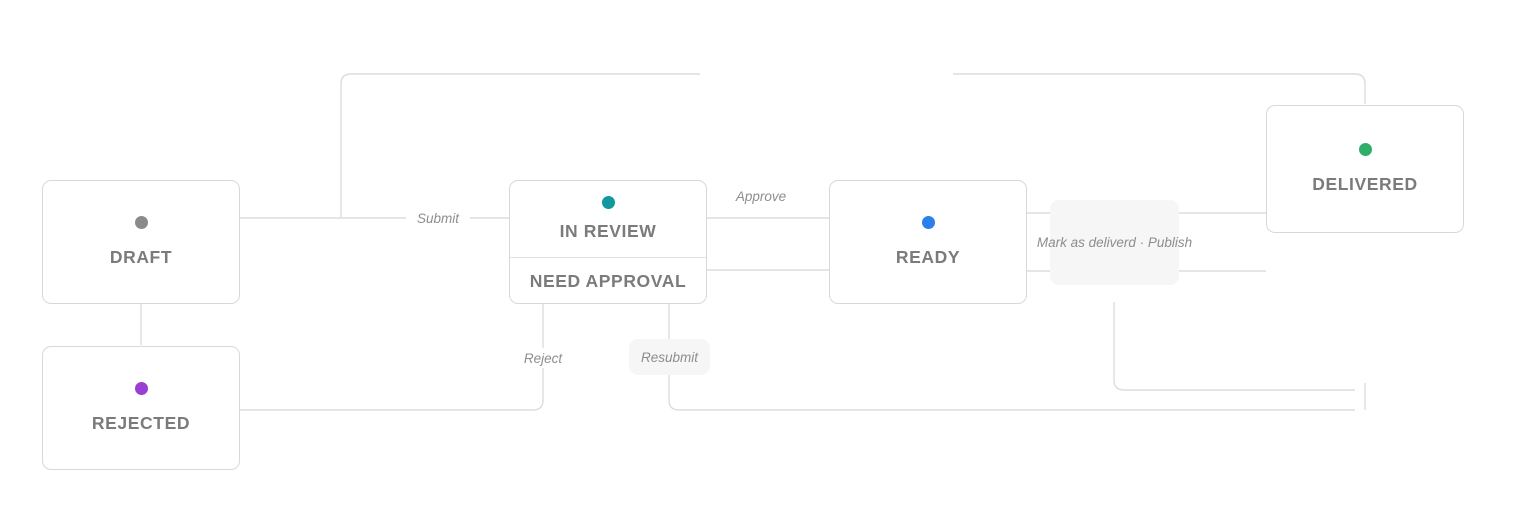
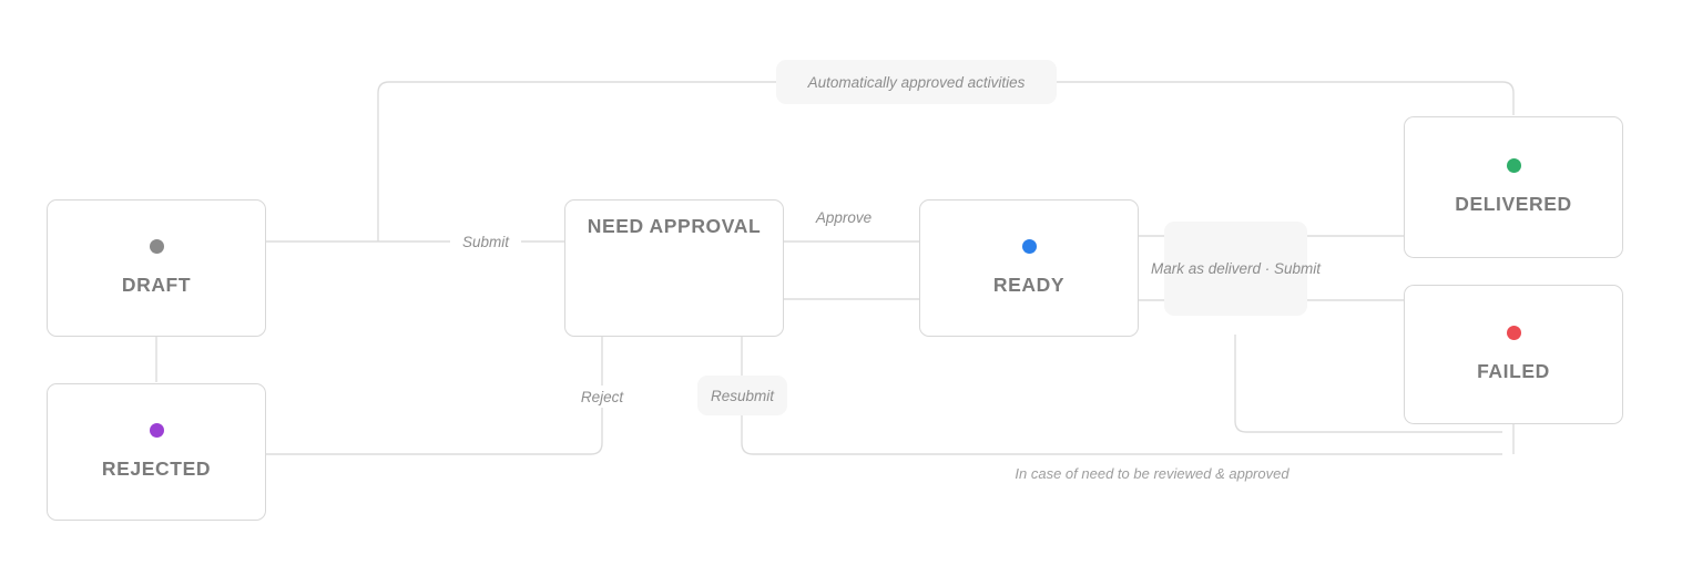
  DRAFT
  REJECTED
- IN REVIEW
  NEED APPROVAL
  READY
  DELIVERED
+ FAILED
+ Automatically approved activities
  Submit
  Approve
  Reject
  Resubmit
- Mark as deliverd · Publish
+ Mark as deliverd · Submit
+ In case of need to be reviewed & approved
